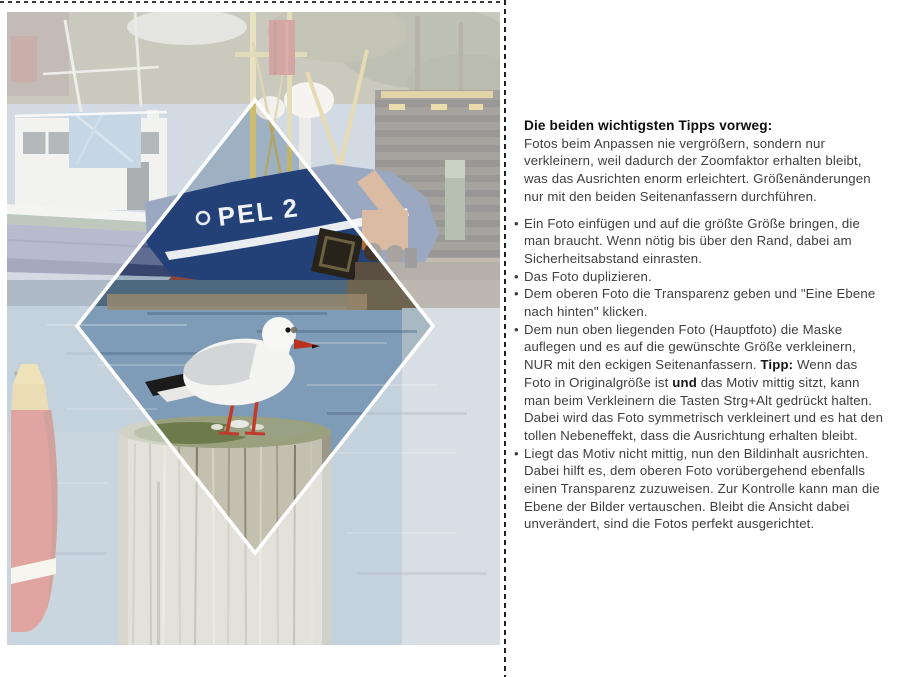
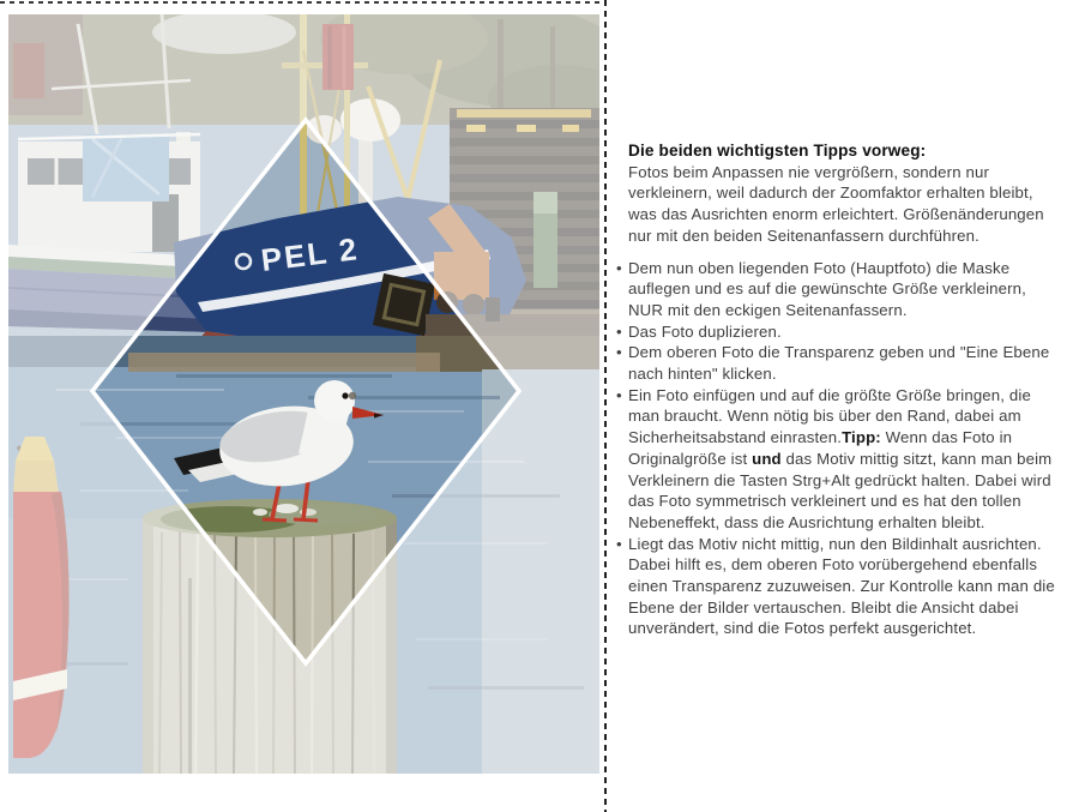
  Die beiden wichtigsten Tipps vorweg:
  Fotos beim Anpassen nie vergrößern, sondern nur verkleinern, weil dadurch der Zoomfaktor erhalten bleibt, was das Ausrichten enorm erleichtert. Größenänderungen nur mit den beiden Seitenanfassern durchführen.
  •
- Ein Foto einfügen und auf die größte Größe bringen, die man braucht. Wenn nötig bis über den Rand, dabei am Sicherheitsabstand einrasten.
+ Dem nun oben liegenden Foto (Hauptfoto) die Maske auflegen und es auf die gewünschte Größe verkleinern, NUR mit den eckigen Seitenanfassern.
  •
  Das Foto duplizieren.
  •
  Dem oberen Foto die Transparenz geben und "Eine Ebene nach hinten" klicken.
  •
- Dem nun oben liegenden Foto (Hauptfoto) die Maske auflegen und es auf die gewünschte Größe verkleinern, NUR mit den eckigen Seitenanfassern. Tipp: Wenn das Foto in Originalgröße ist und das Motiv mittig sitzt, kann man beim Verkleinern die Tasten Strg+Alt gedrückt halten. Dabei wird das Foto symmetrisch verkleinert und es hat den tollen Nebeneffekt, dass die Ausrichtung erhalten bleibt.
+ Ein Foto einfügen und auf die größte Größe bringen, die man braucht. Wenn nötig bis über den Rand, dabei am Sicherheitsabstand einrasten.Tipp: Wenn das Foto in Originalgröße ist und das Motiv mittig sitzt, kann man beim Verkleinern die Tasten Strg+Alt gedrückt halten. Dabei wird das Foto symmetrisch verkleinert und es hat den tollen Nebeneffekt, dass die Ausrichtung erhalten bleibt.
  •
  Liegt das Motiv nicht mittig, nun den Bildinhalt ausrichten. Dabei hilft es, dem oberen Foto vorübergehend ebenfalls einen Transparenz zuzuweisen. Zur Kontrolle kann man die Ebene der Bilder vertauschen. Bleibt die Ansicht dabei unverändert, sind die Fotos perfekt ausgerichtet.
